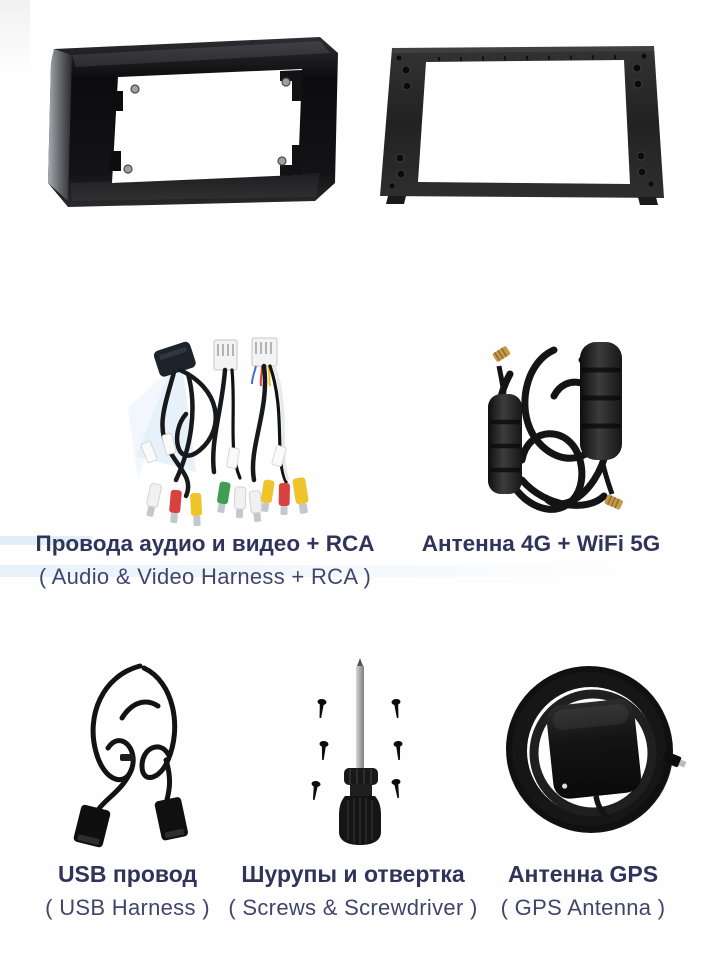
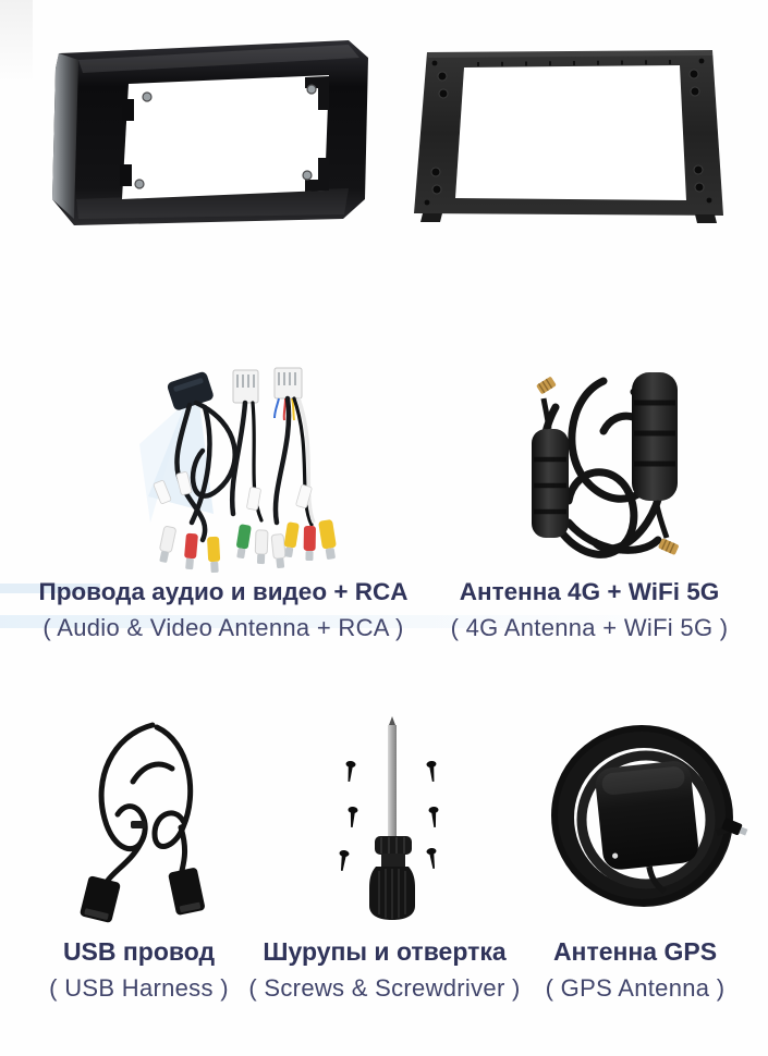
  Провода аудио и видео + RCA
- ( Audio & Video Harness + RCA )
+ ( Audio & Video Antenna + RCA )
  Антенна 4G + WiFi 5G
+ ( 4G Antenna + WiFi 5G )
  USB провод
  ( USB Harness )
  Шурупы и отвертка
  ( Screws & Screwdriver )
  Антенна GPS
  ( GPS Antenna )
